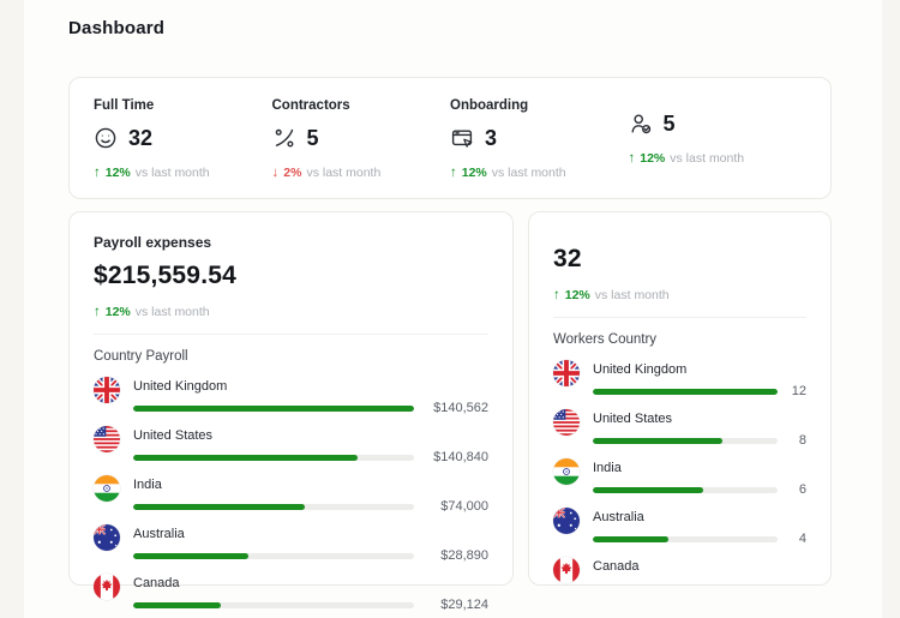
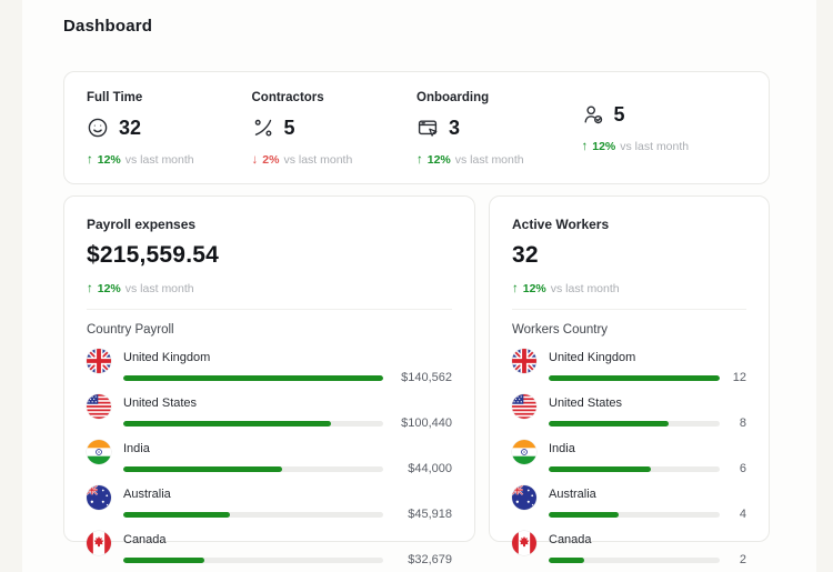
  Dashboard
  Full Time
  32
  ↑
  12%
  vs last month
  Contractors
  5
  ↓
  2%
  vs last month
  Onboarding
  3
  ↑
  12%
  vs last month
  5
  ↑
  12%
  vs last month
  Payroll expenses
  $215,559.54
  ↑
  12%
  vs last month
  Country Payroll
  United Kingdom
  $140,562
  United States
- $140,840
+ $100,440
  India
- $74,000
+ $44,000
  Australia
- $28,890
+ $45,918
  Canada
- $29,124
+ $32,679
+ Active Workers
  32
  ↑
  12%
  vs last month
  Workers Country
  United Kingdom
  12
  United States
  8
  India
  6
  Australia
  4
  Canada
+ 2
